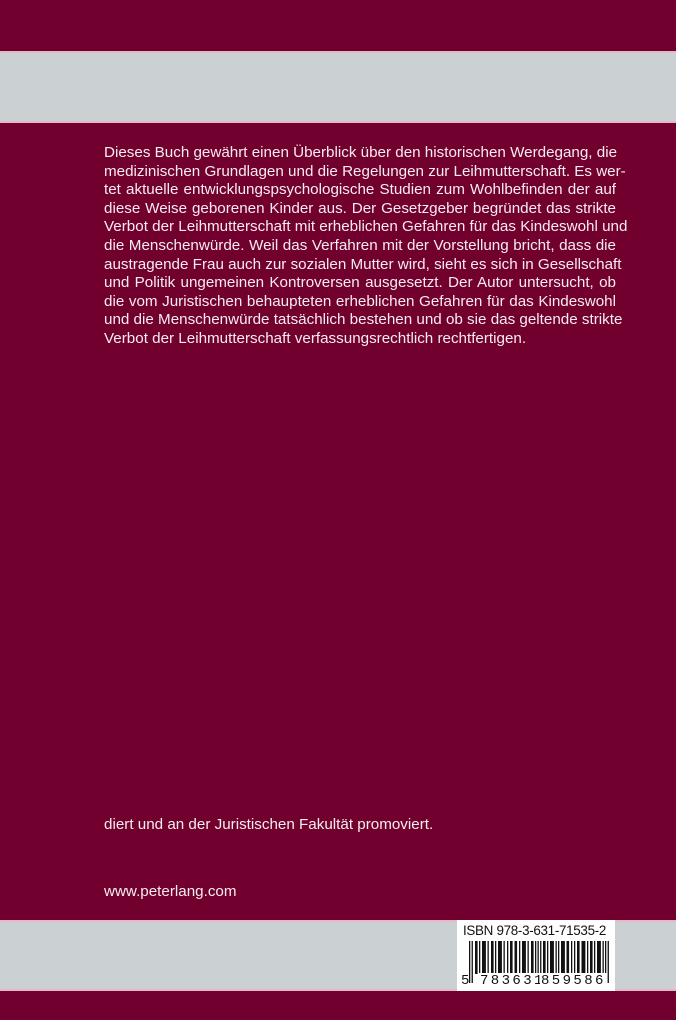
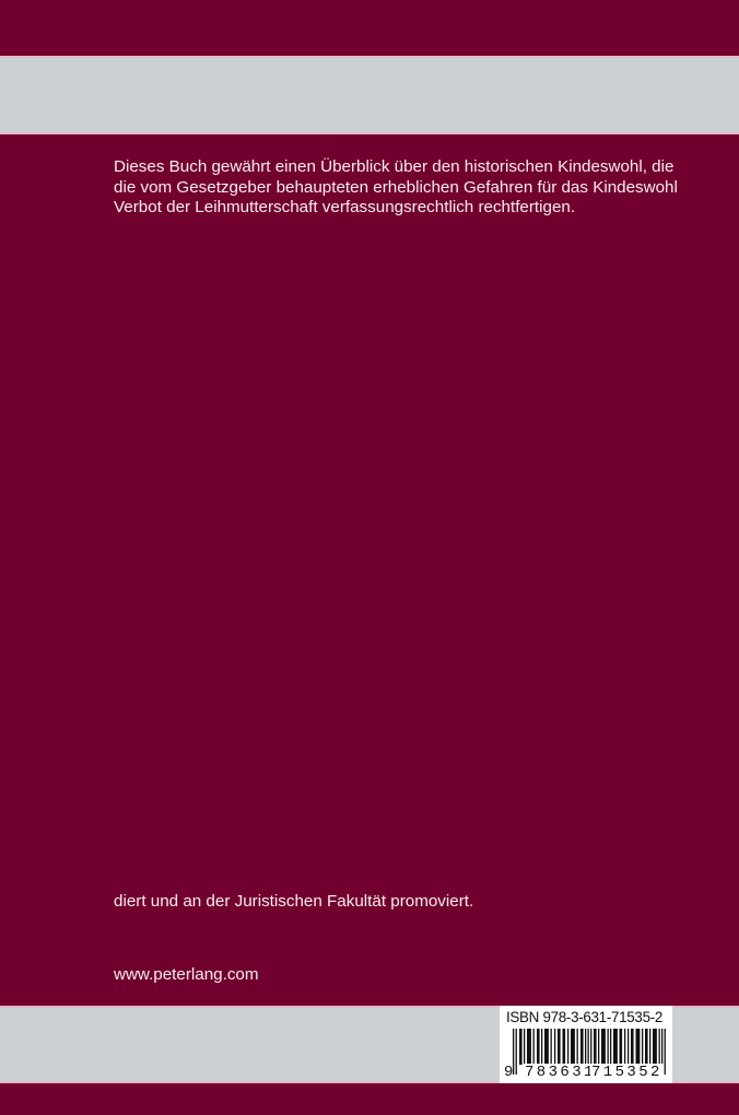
- Dieses Buch gewährt einen Überblick über den historischen Werdegang, die
+ Dieses Buch gewährt einen Überblick über den historischen Kindeswohl, die
- medizinischen Grundlagen und die Regelungen zur Leihmutterschaft. Es wer-
- tet aktuelle entwicklungspsychologische Studien zum Wohlbefinden der auf
- diese Weise geborenen Kinder aus. Der Gesetzgeber begründet das strikte
- Verbot der Leihmutterschaft mit erheblichen Gefahren für das Kindeswohl und
- die Menschenwürde. Weil das Verfahren mit der Vorstellung bricht, dass die
- austragende Frau auch zur sozialen Mutter wird, sieht es sich in Gesellschaft
- und Politik ungemeinen Kontroversen ausgesetzt. Der Autor untersucht, ob
- die vom Juristischen behaupteten erheblichen Gefahren für das Kindeswohl
+ die vom Gesetzgeber behaupteten erheblichen Gefahren für das Kindeswohl
- und die Menschenwürde tatsächlich bestehen und ob sie das geltende strikte
  Verbot der Leihmutterschaft verfassungsrechtlich rechtfertigen.
  diert und an der Juristischen Fakultät promoviert.
  www.peterlang.com
  ISBN 978-3-631-71535-2
- 5
+ 9
  78363
- 859586
+ 715352
